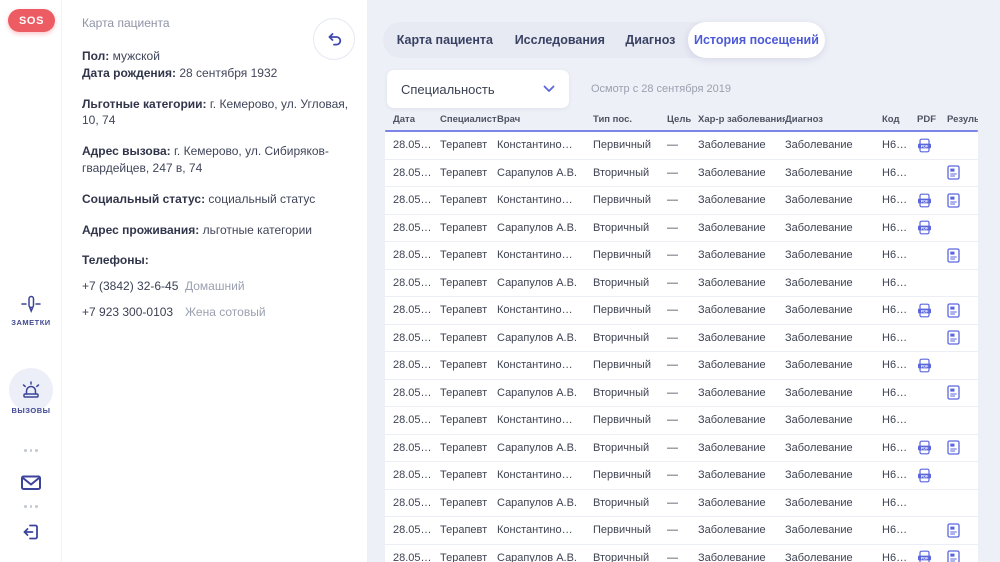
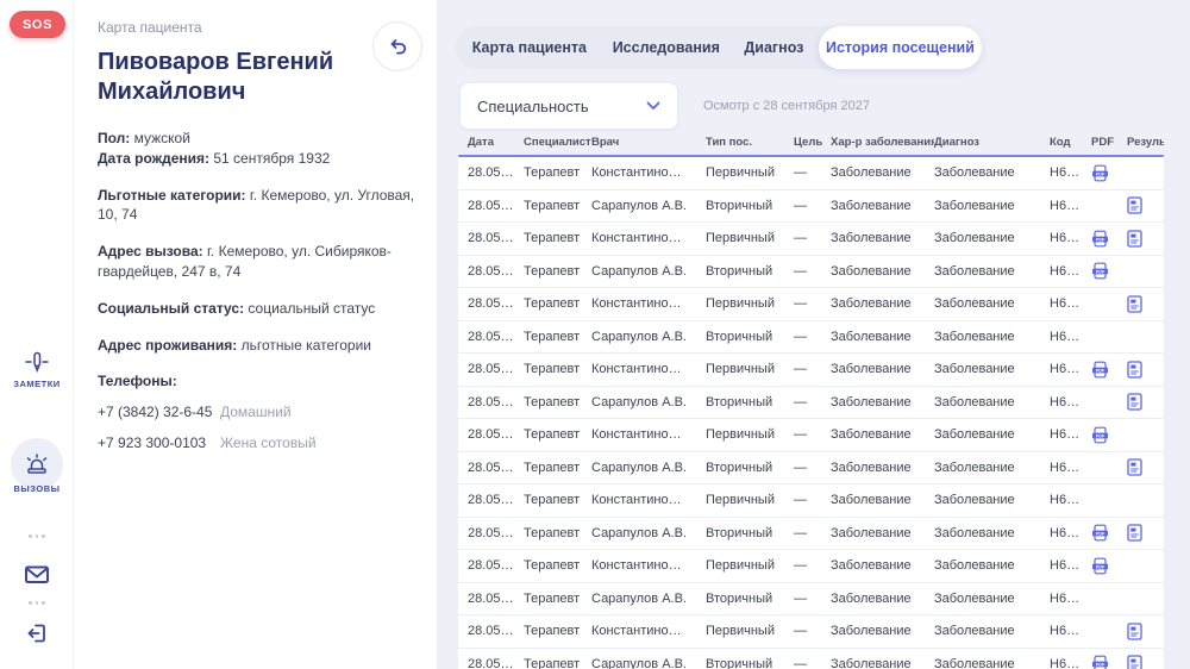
  SOS
  ЗАМЕТКИ
  ВЫЗОВЫ
  Карта пациента
+ Пивоваров Евгений Михайлович
- Пол: мужской Дата рождения: 28 сентября 1932
+ Пол: мужской Дата рождения: 51 сентября 1932
  Льготные категории: г. Кемерово, ул. Угловая, 10, 74
  Адрес вызова: г. Кемерово, ул. Сибиряков-гвардейцев, 247 в, 74
  Социальный статус: социальный статус
  Адрес проживания: льготные категории
  Телефоны:
  +7 (3842) 32-6-45
  Домашний
  +7 923 300-0103
  Жена сотовый
  Карта пациента
  Исследования
  Диагноз
  История посещений
  Специальность
- Осмотр с 28 сентября 2019
+ Осмотр с 28 сентября 2027
  Дата
  Специалист
  Врач
  Тип пос.
  Цель
  Хар-р заболевания
  Диагноз
  Код
  PDF
  28.05.201
  Терапевт
  Константино…
  Первичный
  —
  Заболевание
  Заболевание
  H60.3
  28.05.201
  Терапевт
  Сарапулов А.В.
  Вторичный
  —
  Заболевание
  Заболевание
  H60.3
  28.05.201
  Терапевт
  Константино…
  Первичный
  —
  Заболевание
  Заболевание
  H60.3
  28.05.201
  Терапевт
  Сарапулов А.В.
  Вторичный
  —
  Заболевание
  Заболевание
  H60.3
  28.05.201
  Терапевт
  Константино…
  Первичный
  —
  Заболевание
  Заболевание
  H60.3
  28.05.201
  Терапевт
  Сарапулов А.В.
  Вторичный
  —
  Заболевание
  Заболевание
  H60.3
  28.05.201
  Терапевт
  Константино…
  Первичный
  —
  Заболевание
  Заболевание
  H60.3
  28.05.201
  Терапевт
  Сарапулов А.В.
  Вторичный
  —
  Заболевание
  Заболевание
  H60.3
  28.05.201
  Терапевт
  Константино…
  Первичный
  —
  Заболевание
  Заболевание
  H60.3
  28.05.201
  Терапевт
  Сарапулов А.В.
  Вторичный
  —
  Заболевание
  Заболевание
  H60.3
  28.05.201
  Терапевт
  Константино…
  Первичный
  —
  Заболевание
  Заболевание
  H60.3
  28.05.201
  Терапевт
  Сарапулов А.В.
  Вторичный
  —
  Заболевание
  Заболевание
  H60.3
  28.05.201
  Терапевт
  Константино…
  Первичный
  —
  Заболевание
  Заболевание
  H60.3
  28.05.201
  Терапевт
  Сарапулов А.В.
  Вторичный
  —
  Заболевание
  Заболевание
  H60.3
  28.05.201
  Терапевт
  Константино…
  Первичный
  —
  Заболевание
  Заболевание
  H60.3
  28.05.201
  Терапевт
  Сарапулов А.В.
  Вторичный
  —
  Заболевание
  Заболевание
  H60.3
